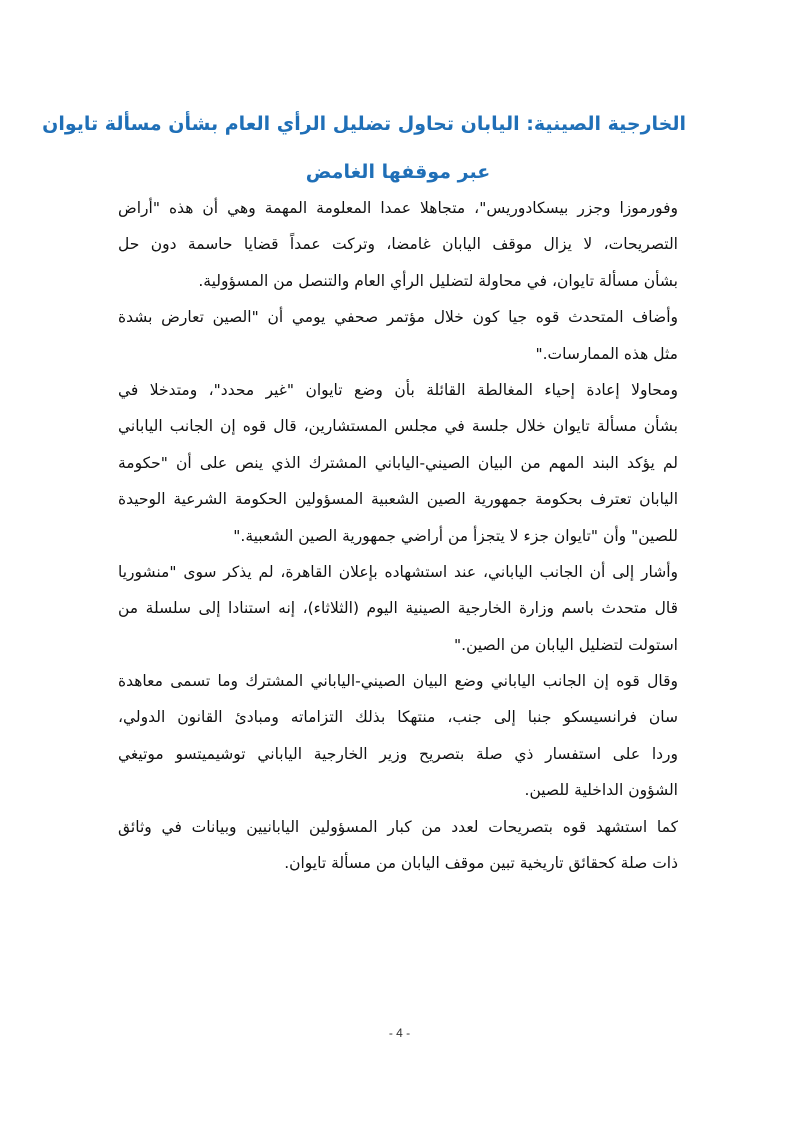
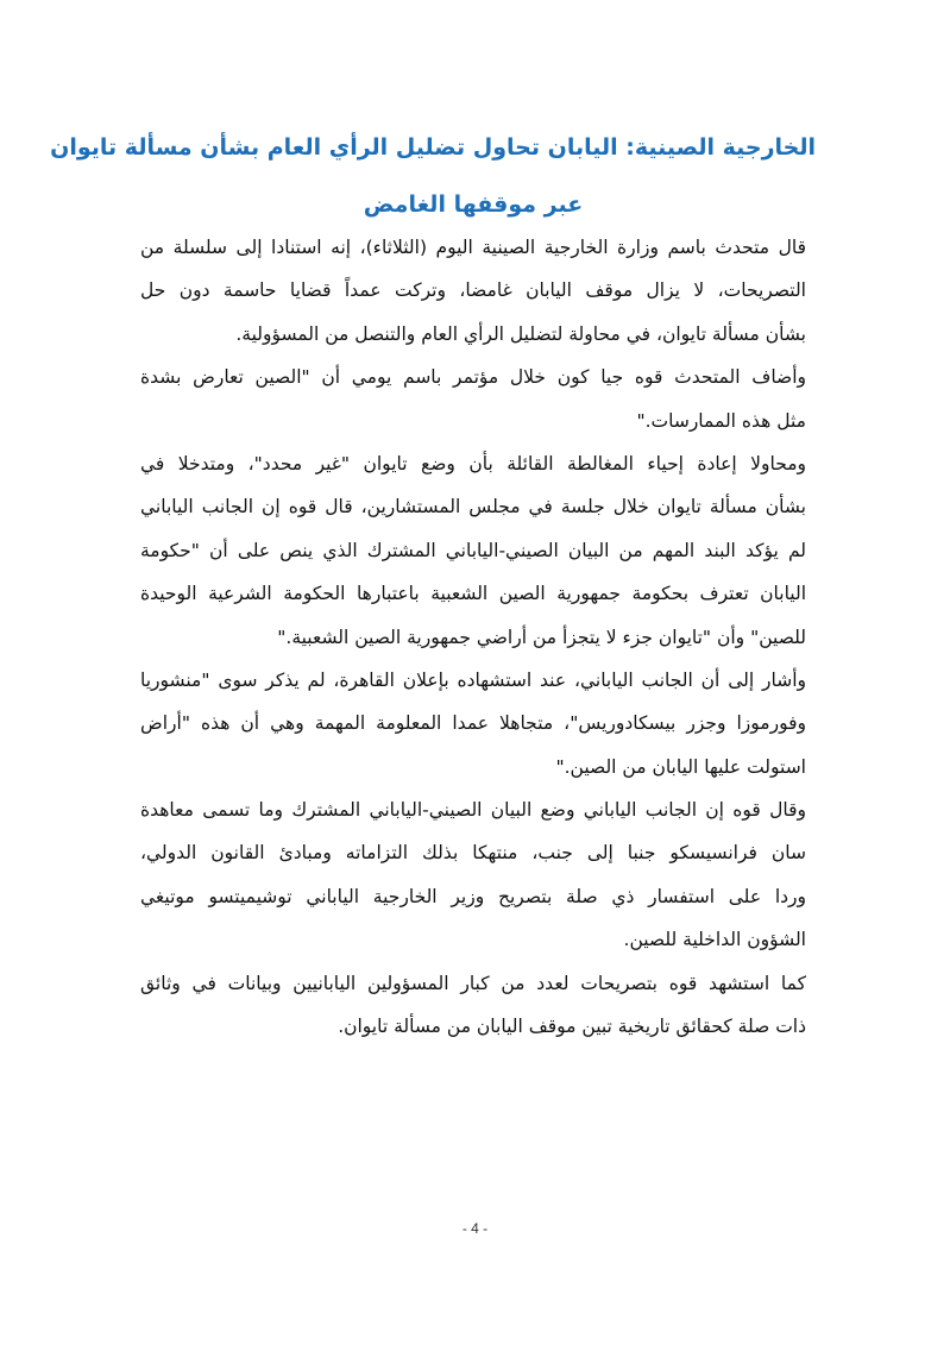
  الخارجية الصينية: اليابان تحاول تضليل الرأي العام بشأن مسألة تايوان
  عبر موقفها الغامض
- وفورموزا وجزر بيسكادوريس"، متجاهلا عمدا المعلومة المهمة وهي أن هذه "أراض
+ قال متحدث باسم وزارة الخارجية الصينية اليوم (الثلاثاء)، إنه استنادا إلى سلسلة من
  التصريحات، لا يزال موقف اليابان غامضا، وتركت عمداً قضايا حاسمة دون حل
  بشأن مسألة تايوان، في محاولة لتضليل الرأي العام والتنصل من المسؤولية.
- وأضاف المتحدث قوه جيا كون خلال مؤتمر صحفي يومي أن "الصين تعارض بشدة
+ وأضاف المتحدث قوه جيا كون خلال مؤتمر باسم يومي أن "الصين تعارض بشدة
  مثل هذه الممارسات."
  ومحاولا إعادة إحياء المغالطة القائلة بأن وضع تايوان "غير محدد"، ومتدخلا في
  بشأن مسألة تايوان خلال جلسة في مجلس المستشارين، قال قوه إن الجانب الياباني
  لم يؤكد البند المهم من البيان الصيني-الياباني المشترك الذي ينص على أن "حكومة
- اليابان تعترف بحكومة جمهورية الصين الشعبية المسؤولين الحكومة الشرعية الوحيدة
+ اليابان تعترف بحكومة جمهورية الصين الشعبية باعتبارها الحكومة الشرعية الوحيدة
  للصين" وأن "تايوان جزء لا يتجزأ من أراضي جمهورية الصين الشعبية."
  وأشار إلى أن الجانب الياباني، عند استشهاده بإعلان القاهرة، لم يذكر سوى "منشوريا
- قال متحدث باسم وزارة الخارجية الصينية اليوم (الثلاثاء)، إنه استنادا إلى سلسلة من
+ وفورموزا وجزر بيسكادوريس"، متجاهلا عمدا المعلومة المهمة وهي أن هذه "أراض
- استولت لتضليل اليابان من الصين."
+ استولت عليها اليابان من الصين."
  وقال قوه إن الجانب الياباني وضع البيان الصيني-الياباني المشترك وما تسمى معاهدة
  سان فرانسيسكو جنبا إلى جنب، منتهكا بذلك التزاماته ومبادئ القانون الدولي،
  وردا على استفسار ذي صلة بتصريح وزير الخارجية الياباني توشيميتسو موتيغي
  الشؤون الداخلية للصين.
  كما استشهد قوه بتصريحات لعدد من كبار المسؤولين اليابانيين وبيانات في وثائق
  ذات صلة كحقائق تاريخية تبين موقف اليابان من مسألة تايوان.
  - 4 -
